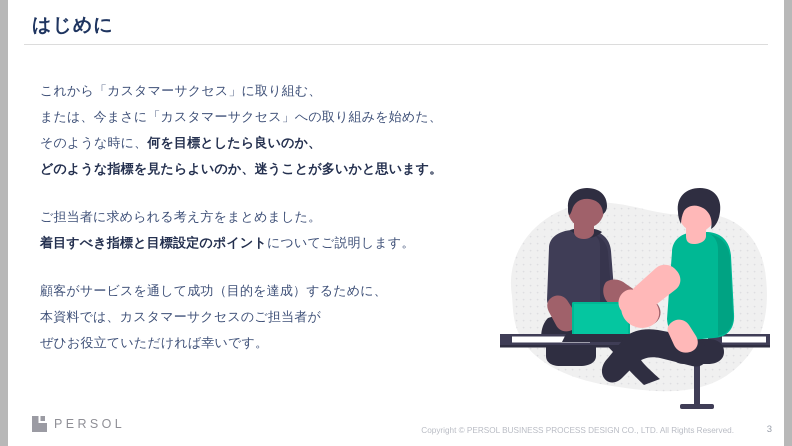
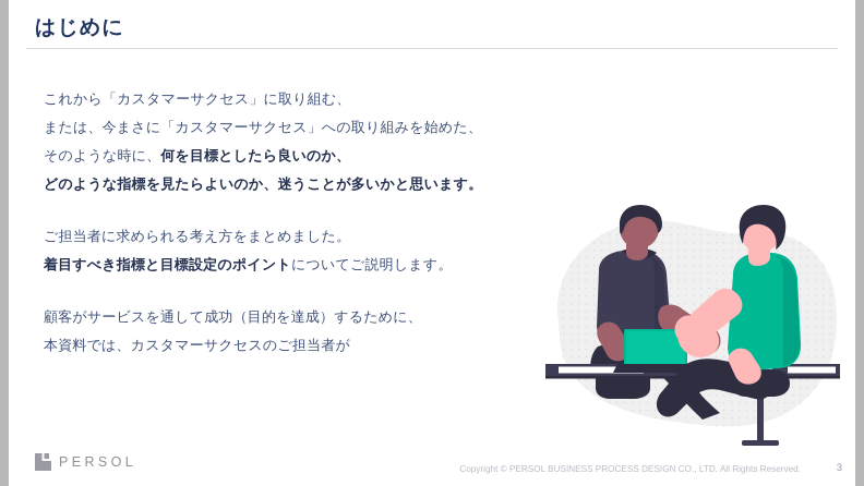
  はじめに
  これから「カスタマーサクセス」に取り組む、
  または、今まさに「カスタマーサクセス」への取り組みを始めた、
  そのような時に、何を目標としたら良いのか、
  どのような指標を見たらよいのか、迷うことが多いかと思います。
  ご担当者に求められる考え方をまとめました。
  着目すべき指標と目標設定のポイントについてご説明します。
  顧客がサービスを通して成功（目的を達成）するために、
  本資料では、カスタマーサクセスのご担当者が
- ぜひお役立ていただければ幸いです。
  PERSOL
  Copyright © PERSOL BUSINESS PROCESS DESIGN CO., LTD. All Rights Reserved.
  3
